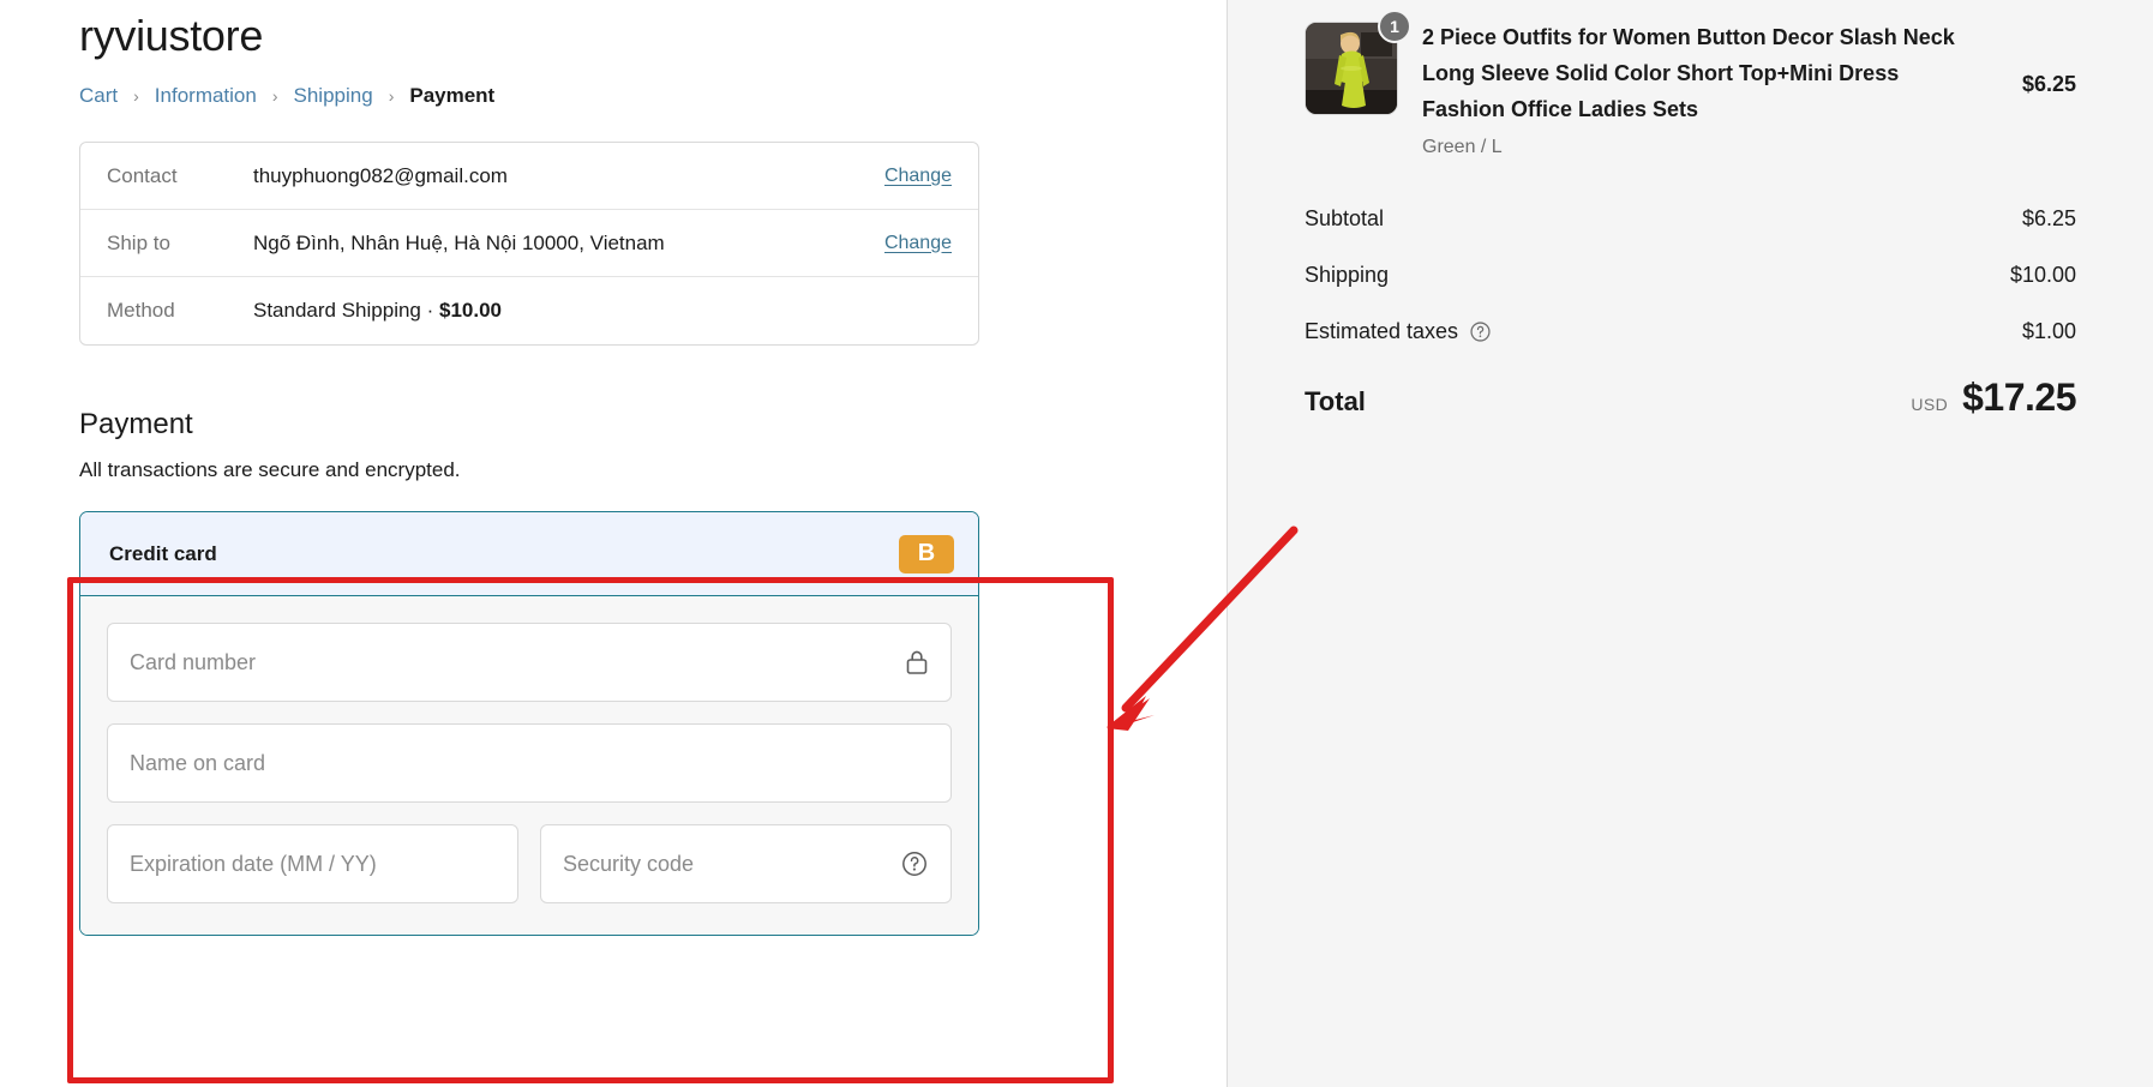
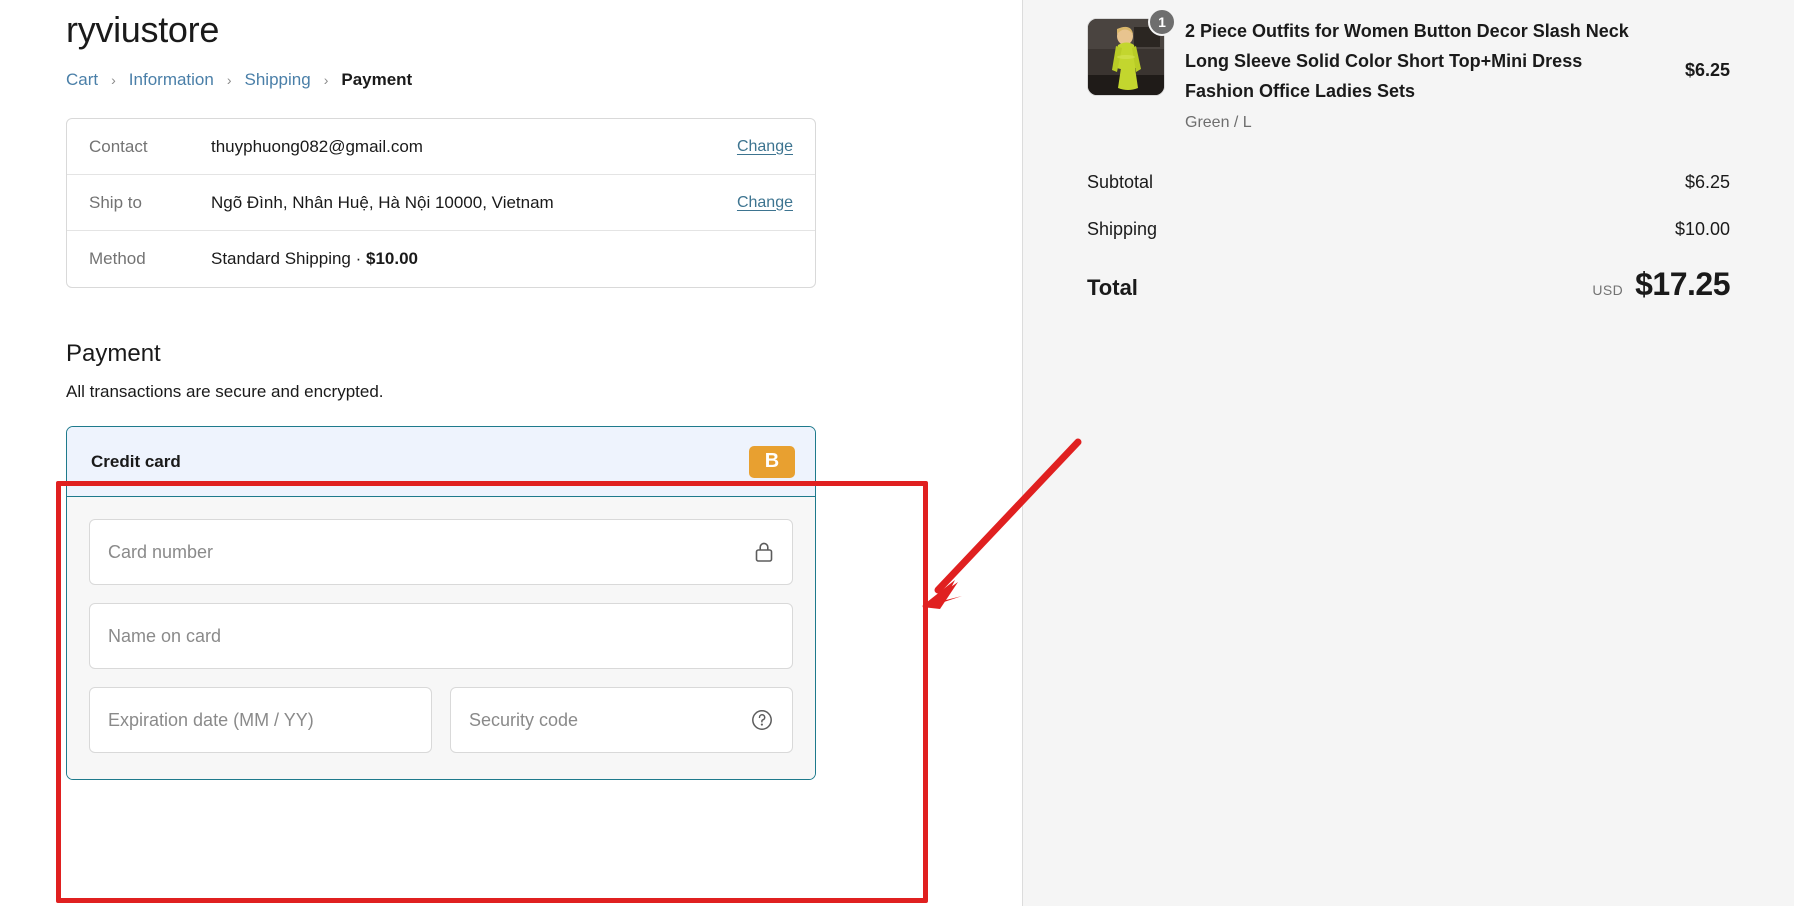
  ryviustore
  Cart
  ›
  Information
  ›
  Shipping
  ›
  Payment
  Contact
  thuyphuong082@gmail.com
  Change
  Ship to
  Ngõ Đình, Nhân Huệ, Hà Nội 10000, Vietnam
  Change
  Method
  Standard Shipping · $10.00
  Payment
  All transactions are secure and encrypted.
  Credit card
  B
  Card number
  Name on card
  Expiration date (MM / YY)
  Security code
  1
  2 Piece Outfits for Women Button Decor Slash Neck Long Sleeve Solid Color Short Top+Mini Dress Fashion Office Ladies Sets
  Green / L
  $6.25
  Subtotal
  $6.25
  Shipping
  $10.00
- Estimated taxes
- $1.00
  Total
  USD
  $17.25
